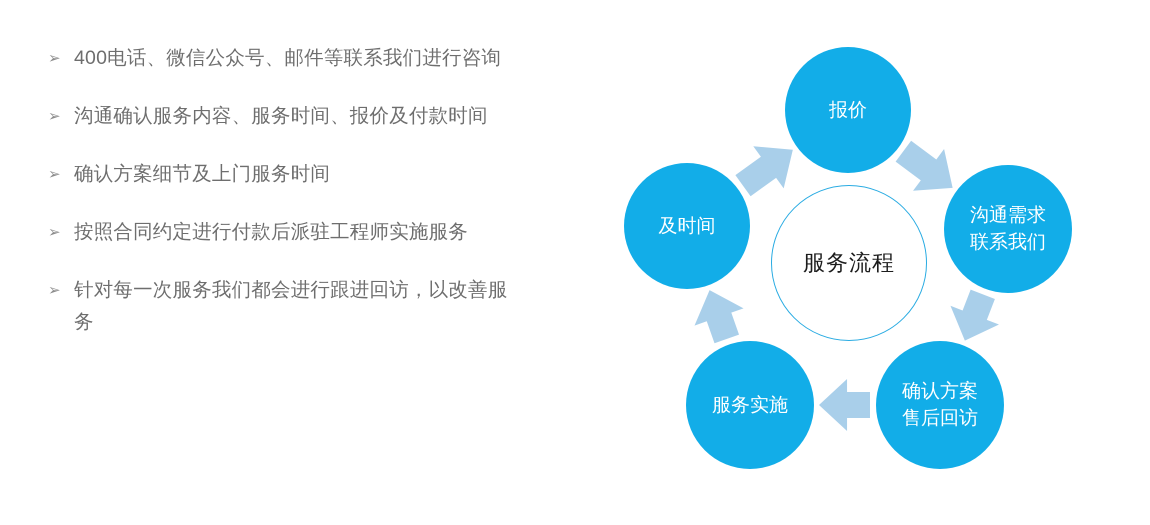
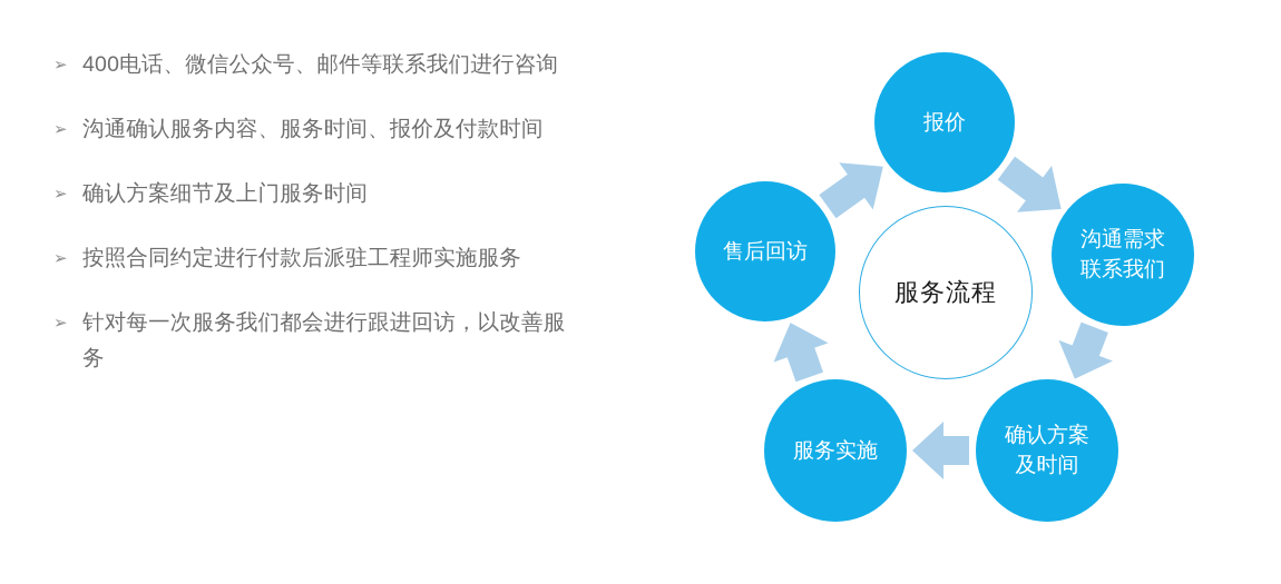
  ➢
  400电话、微信公众号、邮件等联系我们进行咨询
  ➢
  沟通确认服务内容、服务时间、报价及付款时间
  ➢
  确认方案细节及上门服务时间
  ➢
  按照合同约定进行付款后派驻工程师实施服务
  ➢
  针对每一次服务我们都会进行跟进回访，以改善服务
  服务流程
  报价
  沟通需求
  联系我们
  确认方案
- 售后回访
+ 及时间
  服务实施
- 及时间
+ 售后回访
